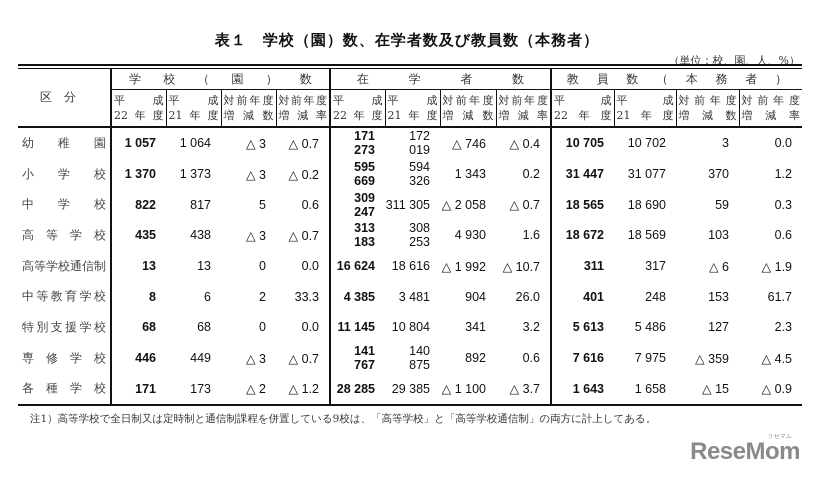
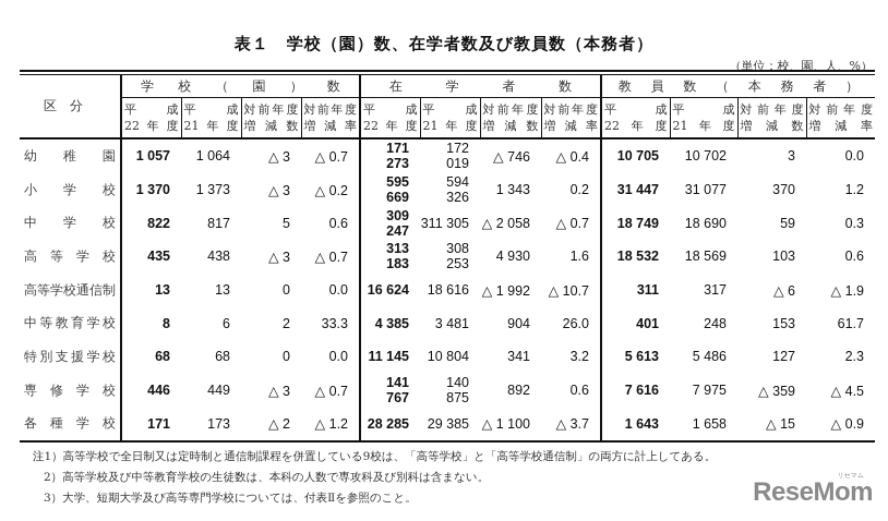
  表１ 学校（園）数、在学者数及び教員数（本務者）
  （単位：校、園、人、%）
  区分	学 校 （ 園 ） 数	在 学 者 数	教 員 数 （ 本 務 者 ）
  平 成22 年 度	平 成21 年 度	対 前 年 度増 減 数	対前年度増 減 率	平 成22 年 度	平 成21 年 度	対 前 年 度増 減 数	対 前 年 度増 減 率	平 成22 年 度	平 成21 年 度	対 前 年 度増 減 数	対 前 年 度増 減 率
  幼 稚 園	1 057	1 064	△ 3	△ 0.7	171 273	172 019	△ 746	△ 0.4	10 705	10 702	3	0.0
  小 学 校	1 370	1 373	△ 3	△ 0.2	595 669	594 326	1 343	0.2	31 447	31 077	370	1.2
- 中 学 校	822	817	5	0.6	309 247	311 305	△ 2 058	△ 0.7	18 565	18 690	59	0.3
+ 中 学 校	822	817	5	0.6	309 247	311 305	△ 2 058	△ 0.7	18 749	18 690	59	0.3
- 高 等 学 校	435	438	△ 3	△ 0.7	313 183	308 253	4 930	1.6	18 672	18 569	103	0.6
+ 高 等 学 校	435	438	△ 3	△ 0.7	313 183	308 253	4 930	1.6	18 532	18 569	103	0.6
  高等学校通信制	13	13	0	0.0	16 624	18 616	△ 1 992	△ 10.7	311	317	△ 6	△ 1.9
  中 等 教 育 学 校	8	6	2	33.3	4 385	3 481	904	26.0	401	248	153	61.7
  特 別 支 援 学 校	68	68	0	0.0	11 145	10 804	341	3.2	5 613	5 486	127	2.3
  専 修 学 校	446	449	△ 3	△ 0.7	141 767	140 875	892	0.6	7 616	7 975	△ 359	△ 4.5
  各 種 学 校	171	173	△ 2	△ 1.2	28 285	29 385	△ 1 100	△ 3.7	1 643	1 658	△ 15	△ 0.9
  注1）高等学校で全日制又は定時制と通信制課程を併置している9校は、「高等学校」と「高等学校通信制」の両方に計上してある。
+ 2）高等学校及び中等教育学校の生徒数は、本科の人数で専攻科及び別科は含まない。
+ 3）大学、短期大学及び高等専門学校については、付表Ⅱを参照のこと。
  ReseMom
